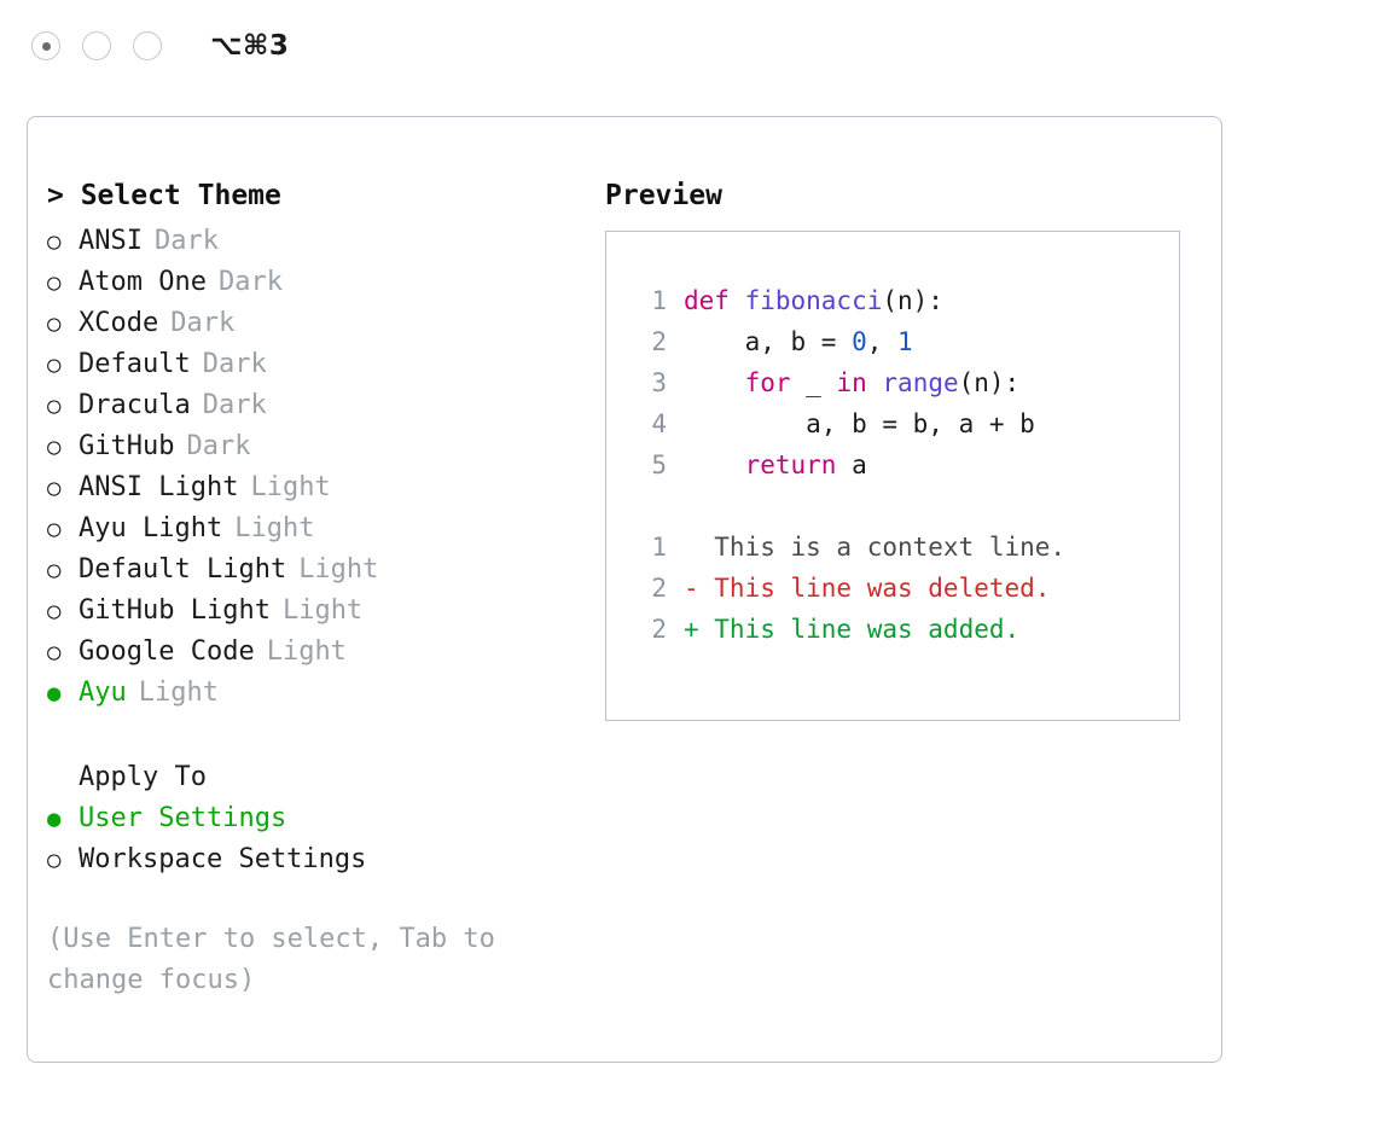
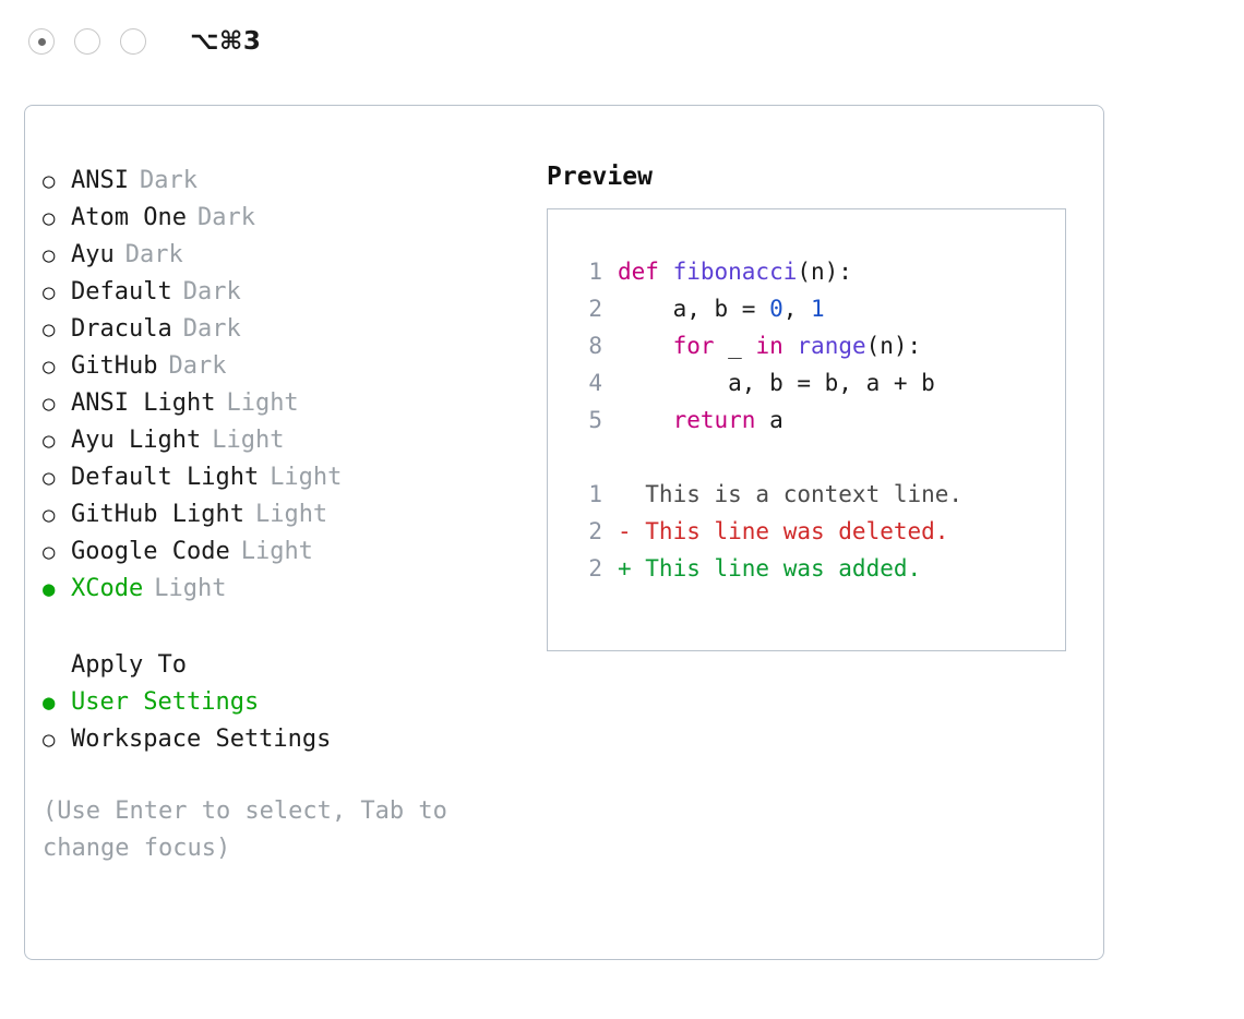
  ⌥⌘3
- > Select Theme
  ○
  ANSI
  Dark
  ○
  Atom One
  Dark
  ○
- XCode
+ Ayu
  Dark
  ○
  Default
  Dark
  ○
  Dracula
  Dark
  ○
  GitHub
  Dark
  ○
  ANSI Light
  Light
  ○
  Ayu Light
  Light
  ○
  Default Light
  Light
  ○
  GitHub Light
  Light
  ○
  Google Code
  Light
  ●
- Ayu
+ XCode
  Light
  Apply To
  ●
  User Settings
  ○
  Workspace Settings
  (Use Enter to select, Tab to change focus)
  Preview
  1
  def fibonacci(n):
  2
  a, b = 0, 1
- 3
+ 8
  for _ in range(n):
  4
  a, b = b, a + b
  5
  return a
  1
  This is a context line.
  2
  - This line was deleted.
  2
  + This line was added.
